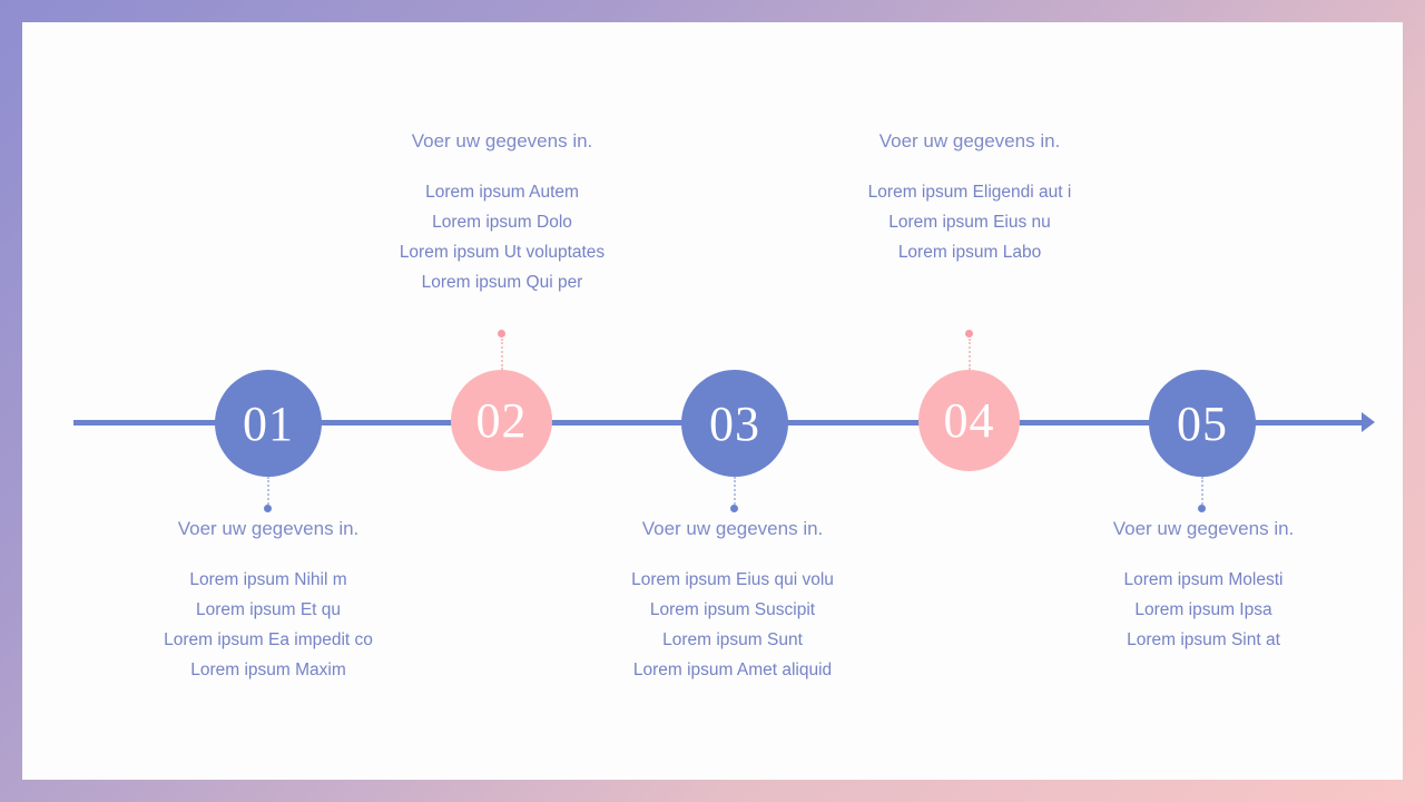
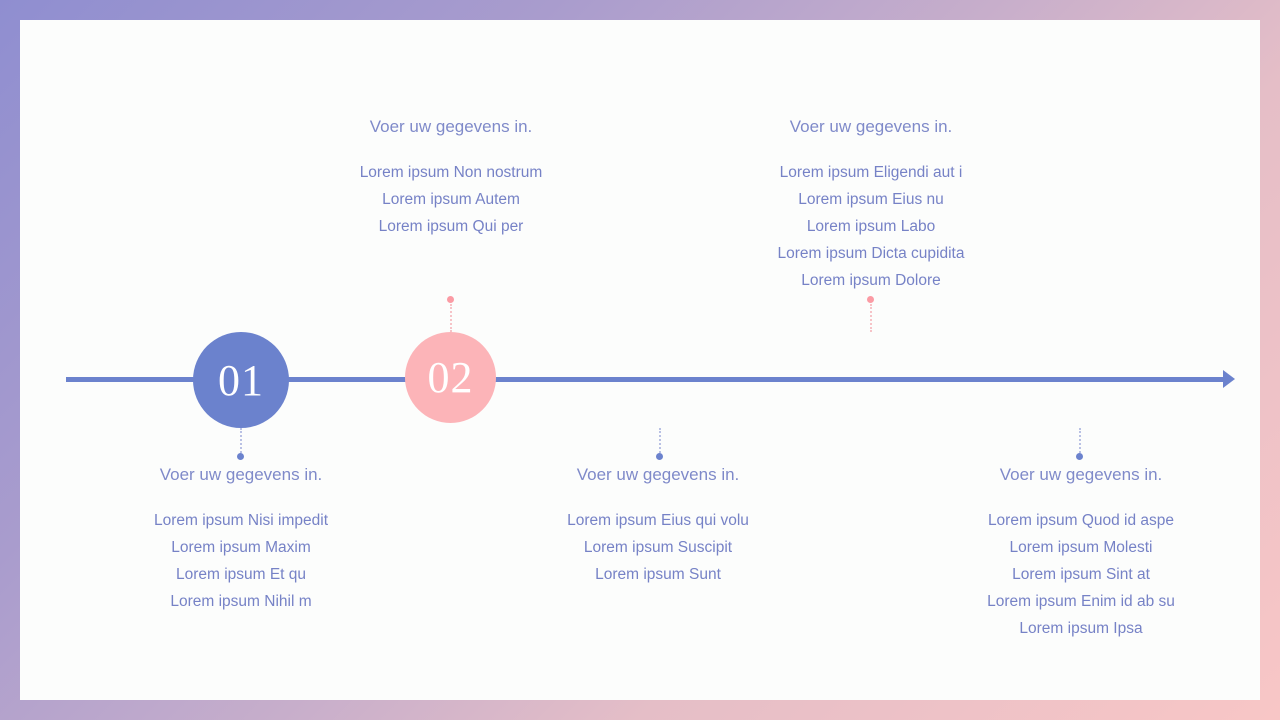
  01
  02
- 03
- 04
- 05
  Voer uw gegevens in.
+ Lorem ipsum Non nostrum
  Lorem ipsum Autem
- Lorem ipsum Dolo
- Lorem ipsum Ut voluptates
  Lorem ipsum Qui per
  Voer uw gegevens in.
  Lorem ipsum Eligendi aut i
  Lorem ipsum Eius nu
  Lorem ipsum Labo
+ Lorem ipsum Dicta cupidita
+ Lorem ipsum Dolore
  Voer uw gegevens in.
+ Lorem ipsum Nisi impedit
- Lorem ipsum Nihil m
+ Lorem ipsum Maxim
  Lorem ipsum Et qu
- Lorem ipsum Ea impedit co
- Lorem ipsum Maxim
+ Lorem ipsum Nihil m
  Voer uw gegevens in.
  Lorem ipsum Eius qui volu
  Lorem ipsum Suscipit
  Lorem ipsum Sunt
- Lorem ipsum Amet aliquid
  Voer uw gegevens in.
+ Lorem ipsum Quod id aspe
  Lorem ipsum Molesti
- Lorem ipsum Ipsa
+ Lorem ipsum Sint at
+ Lorem ipsum Enim id ab su
- Lorem ipsum Sint at
+ Lorem ipsum Ipsa
